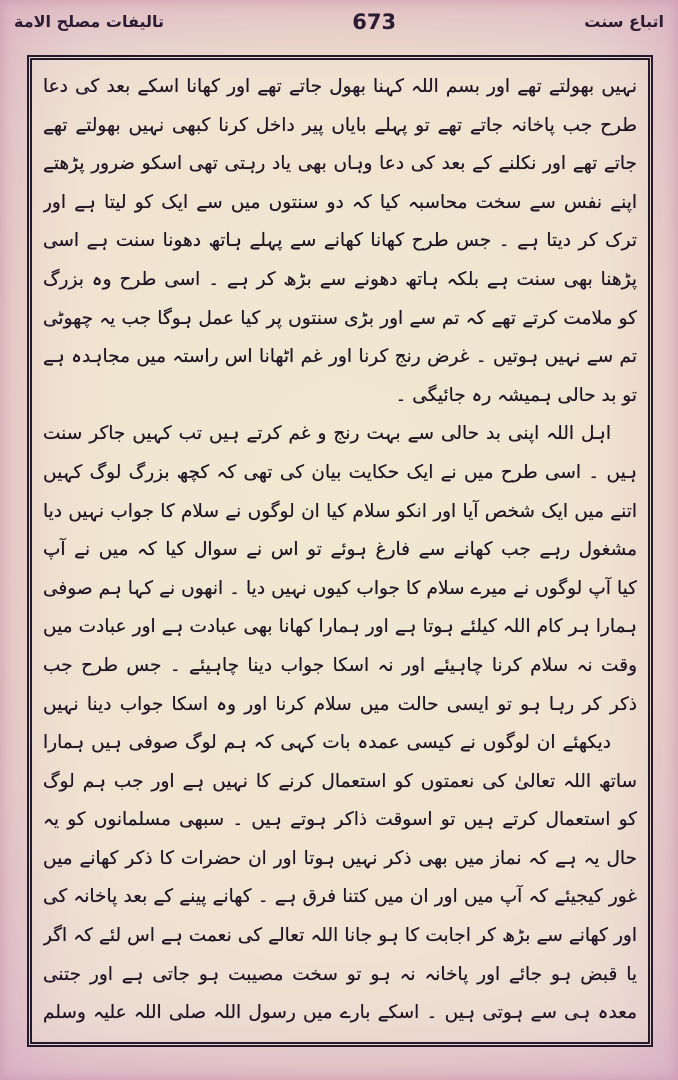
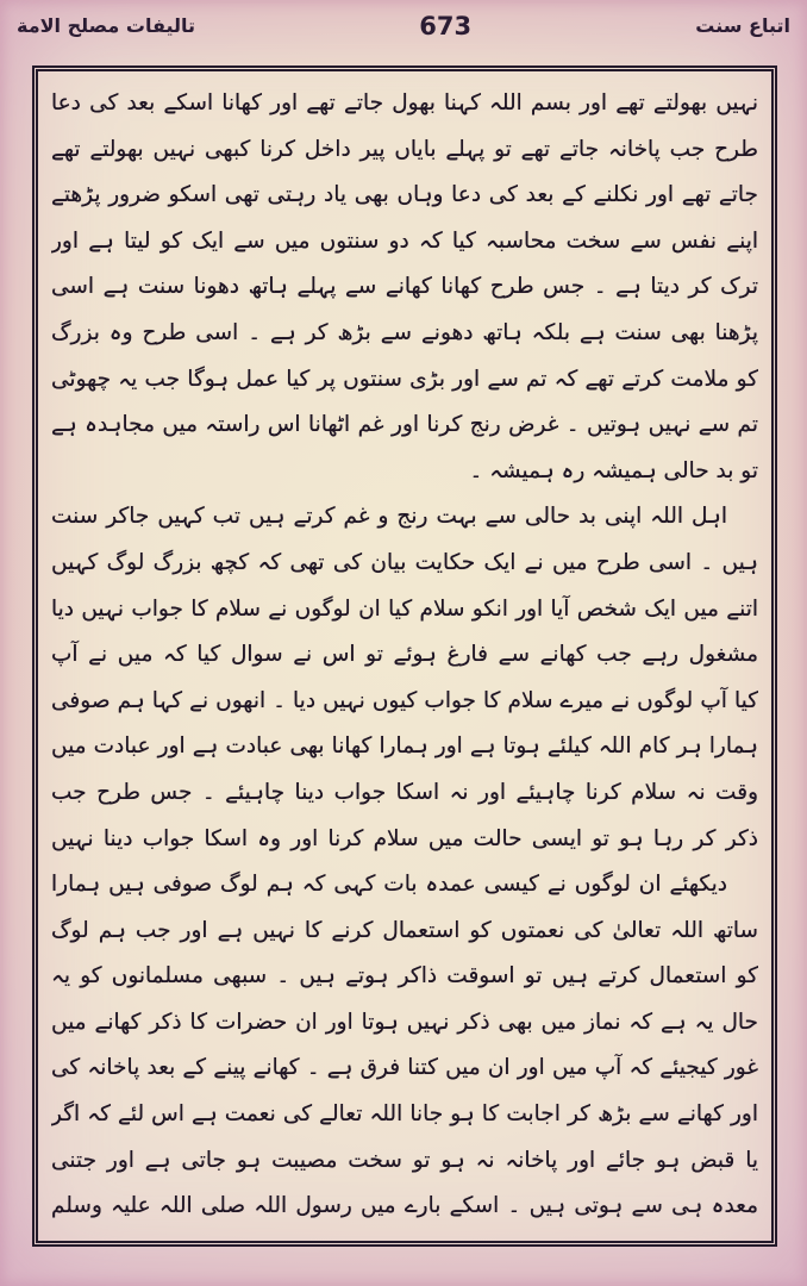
  اتباع سنت
  673
  تالیفات مصلح الامة
  نہیں بھولتے تھے اور بسم اللہ کہنا بھول جاتے تھے اور کھانا اسکے بعد کی دعا
  طرح جب پاخانہ جاتے تھے تو پہلے بایاں پیر داخل کرنا کبھی نہیں بھولتے تھے
  جاتے تھے اور نکلنے کے بعد کی دعا وہاں بھی یاد رہتی تھی اسکو ضرور پڑھتے
  اپنے نفس سے سخت محاسبہ کیا کہ دو سنتوں میں سے ایک کو لیتا ہے اور
  ترک کر دیتا ہے ۔ جس طرح کھانا کھانے سے پہلے ہاتھ دھونا سنت ہے اسی
  پڑھنا بھی سنت ہے بلکہ ہاتھ دھونے سے بڑھ کر ہے ۔ اسی طرح وہ بزرگ
  کو ملامت کرتے تھے کہ تم سے اور بڑی سنتوں پر کیا عمل ہوگا جب یہ چھوٹی
  تم سے نہیں ہوتیں ۔ غرض رنج کرنا اور غم اٹھانا اس راستہ میں مجاہدہ ہے
- تو بد حالی ہمیشہ رہ جائیگی ۔
+ تو بد حالی ہمیشہ رہ ہمیشہ ۔
  اہل اللہ اپنی بد حالی سے بہت رنج و غم کرتے ہیں تب کہیں جاکر سنت
  ہیں ۔ اسی طرح میں نے ایک حکایت بیان کی تھی کہ کچھ بزرگ لوگ کہیں
  اتنے میں ایک شخص آیا اور انکو سلام کیا ان لوگوں نے سلام کا جواب نہیں دیا
  مشغول رہے جب کھانے سے فارغ ہوئے تو اس نے سوال کیا کہ میں نے آپ
  کیا آپ لوگوں نے میرے سلام کا جواب کیوں نہیں دیا ۔ انھوں نے کہا ہم صوفی
  ہمارا ہر کام اللہ کیلئے ہوتا ہے اور ہمارا کھانا بھی عبادت ہے اور عبادت میں
  وقت نہ سلام کرنا چاہیئے اور نہ اسکا جواب دینا چاہیئے ۔ جس طرح جب
  ذکر کر رہا ہو تو ایسی حالت میں سلام کرنا اور وہ اسکا جواب دینا نہیں
  دیکھئے ان لوگوں نے کیسی عمدہ بات کہی کہ ہم لوگ صوفی ہیں ہمارا
  ساتھ اللہ تعالیٰ کی نعمتوں کو استعمال کرنے کا نہیں ہے اور جب ہم لوگ
  کو استعمال کرتے ہیں تو اسوقت ذاکر ہوتے ہیں ۔ سبھی مسلمانوں کو یہ
  حال یہ ہے کہ نماز میں بھی ذکر نہیں ہوتا اور ان حضرات کا ذکر کھانے میں
  غور کیجیئے کہ آپ میں اور ان میں کتنا فرق ہے ۔ کھانے پینے کے بعد پاخانہ کی
  اور کھانے سے بڑھ کر اجابت کا ہو جانا اللہ تعالے کی نعمت ہے اس لئے کہ اگر
  یا قبض ہو جائے اور پاخانہ نہ ہو تو سخت مصیبت ہو جاتی ہے اور جتنی
  معدہ ہی سے ہوتی ہیں ۔ اسکے بارے میں رسول اللہ صلی اللہ علیہ وسلم
